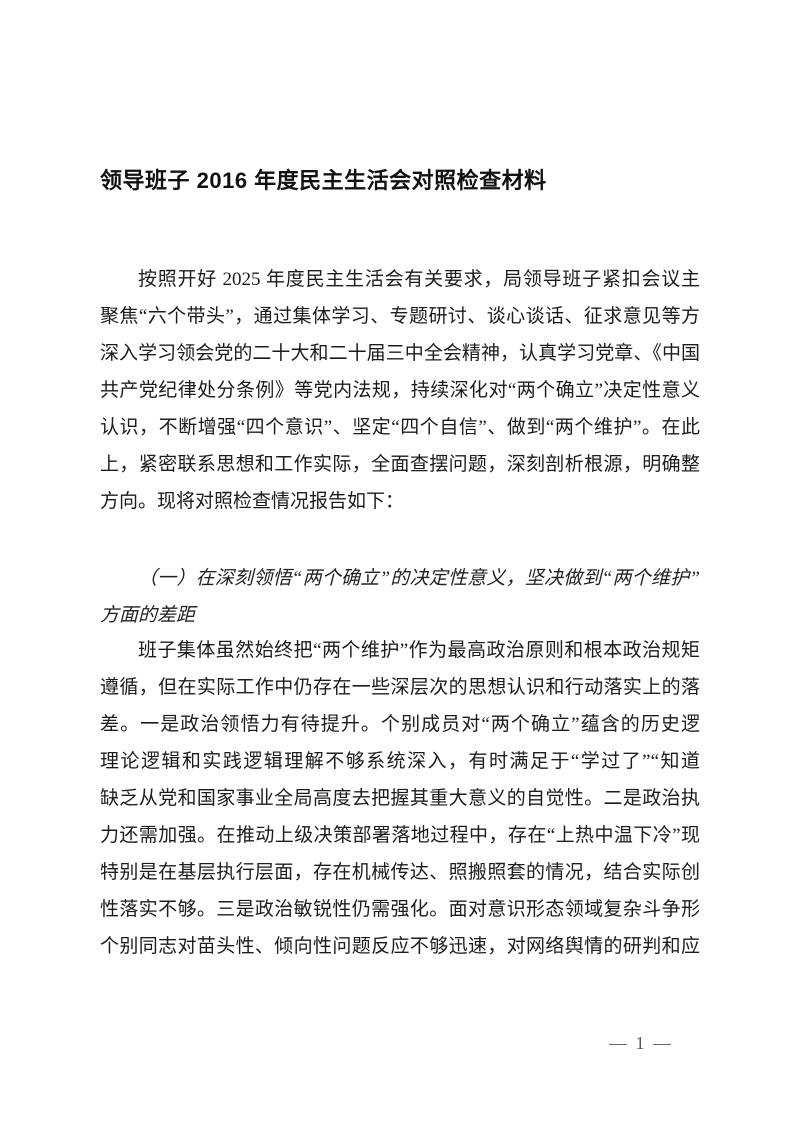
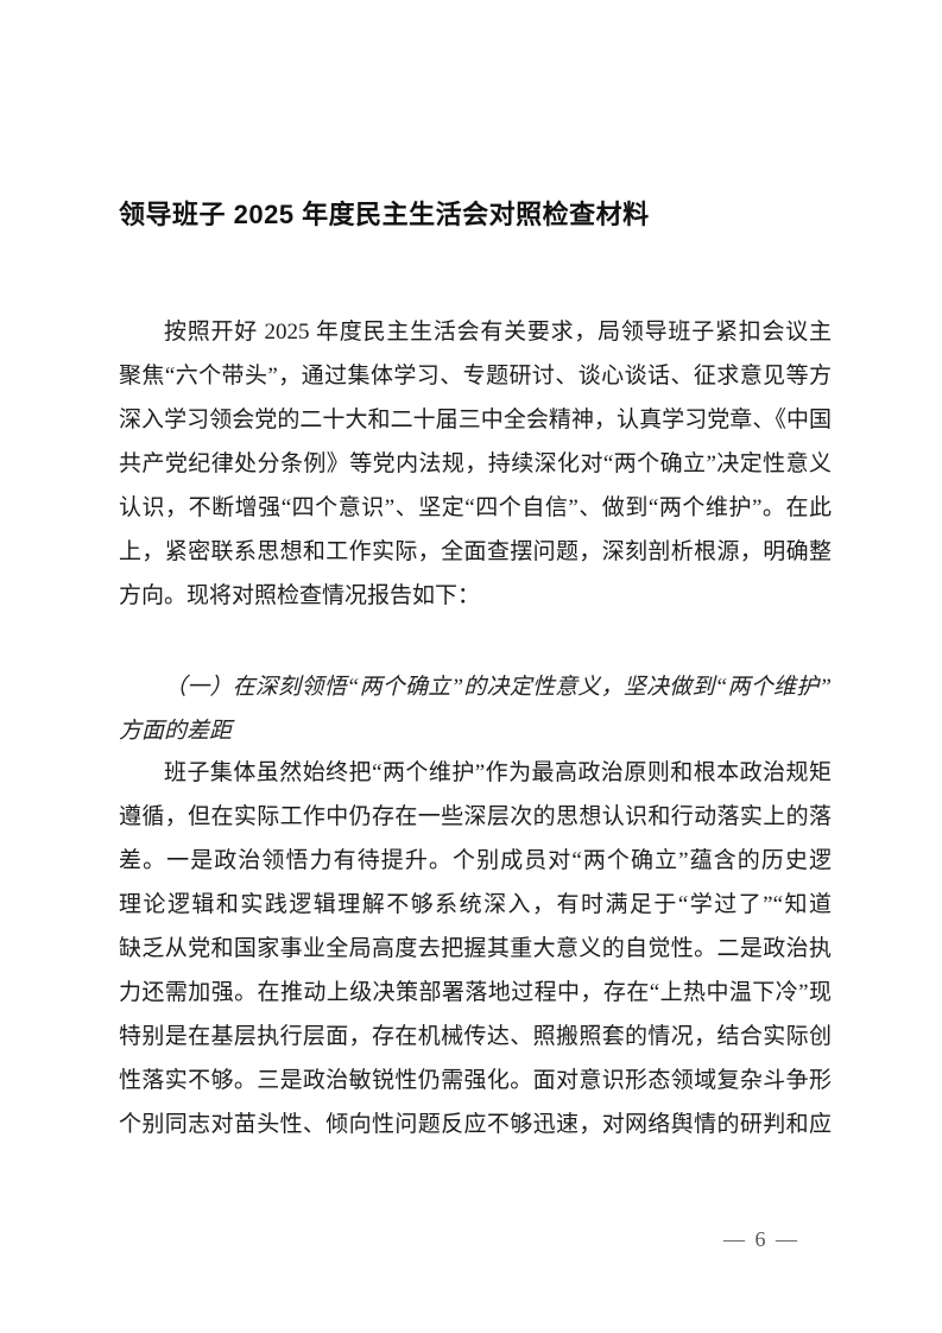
- 领导班子 2016 年度民主生活会对照检查材料
+ 领导班子 2025 年度民主生活会对照检查材料
  按照开好 2025 年度民主生活会有关要求，局领导班子紧扣会议主
  聚焦“六个带头”，通过集体学习、专题研讨、谈心谈话、征求意见等方
  深入学习领会党的二十大和二十届三中全会精神，认真学习党章、《中国
  共产党纪律处分条例》等党内法规，持续深化对“两个确立”决定性意义
  认识，不断增强“四个意识”、坚定“四个自信”、做到“两个维护”。在此
  上，紧密联系思想和工作实际，全面查摆问题，深刻剖析根源，明确整
  方向。现将对照检查情况报告如下：
  （一）在深刻领悟“两个确立”的决定性意义，坚决做到“两个维护”
  方面的差距
  班子集体虽然始终把“两个维护”作为最高政治原则和根本政治规矩
  遵循，但在实际工作中仍存在一些深层次的思想认识和行动落实上的落
  差。一是政治领悟力有待提升。个别成员对“两个确立”蕴含的历史逻
  理论逻辑和实践逻辑理解不够系统深入，有时满足于“学过了”“知道
  缺乏从党和国家事业全局高度去把握其重大意义的自觉性。二是政治执
  力还需加强。在推动上级决策部署落地过程中，存在“上热中温下冷”现
  特别是在基层执行层面，存在机械传达、照搬照套的情况，结合实际创
  性落实不够。三是政治敏锐性仍需强化。面对意识形态领域复杂斗争形
  个别同志对苗头性、倾向性问题反应不够迅速，对网络舆情的研判和应
- — 1 —
+ — 6 —
